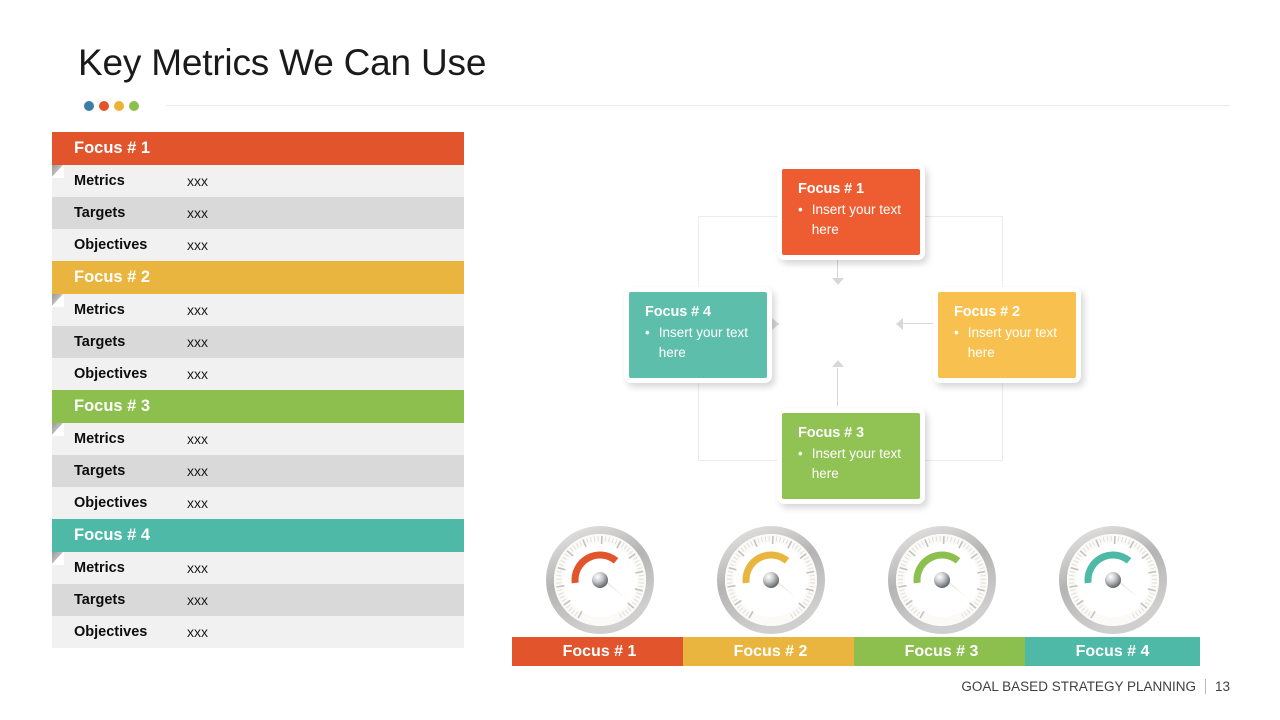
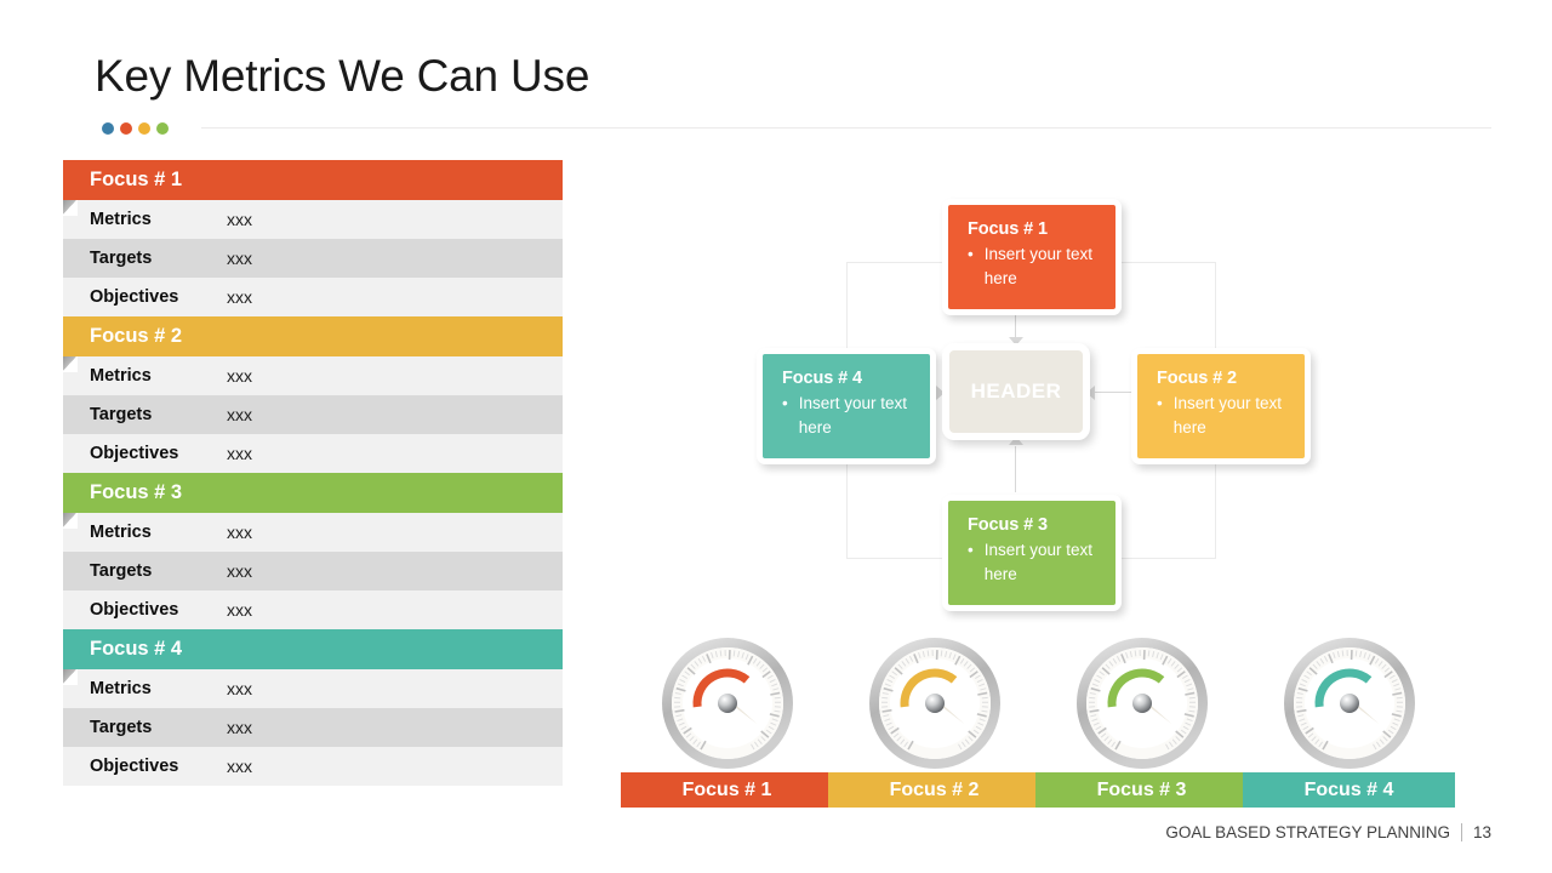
  Key Metrics We Can Use
  Focus # 1
  Metrics
  xxx
  Targets
  xxx
  Objectives
  xxx
  Focus # 2
  Metrics
  xxx
  Targets
  xxx
  Objectives
  xxx
  Focus # 3
  Metrics
  xxx
  Targets
  xxx
  Objectives
  xxx
  Focus # 4
  Metrics
  xxx
  Targets
  xxx
  Objectives
  xxx
  Focus # 1
  •
  Insert your text here
  Focus # 2
  •
  Insert your text here
  Focus # 3
  •
  Insert your text here
  Focus # 4
  •
  Insert your text here
+ HEADER
  Focus # 1
  Focus # 2
  Focus # 3
  Focus # 4
  GOAL BASED STRATEGY PLANNING
  13
